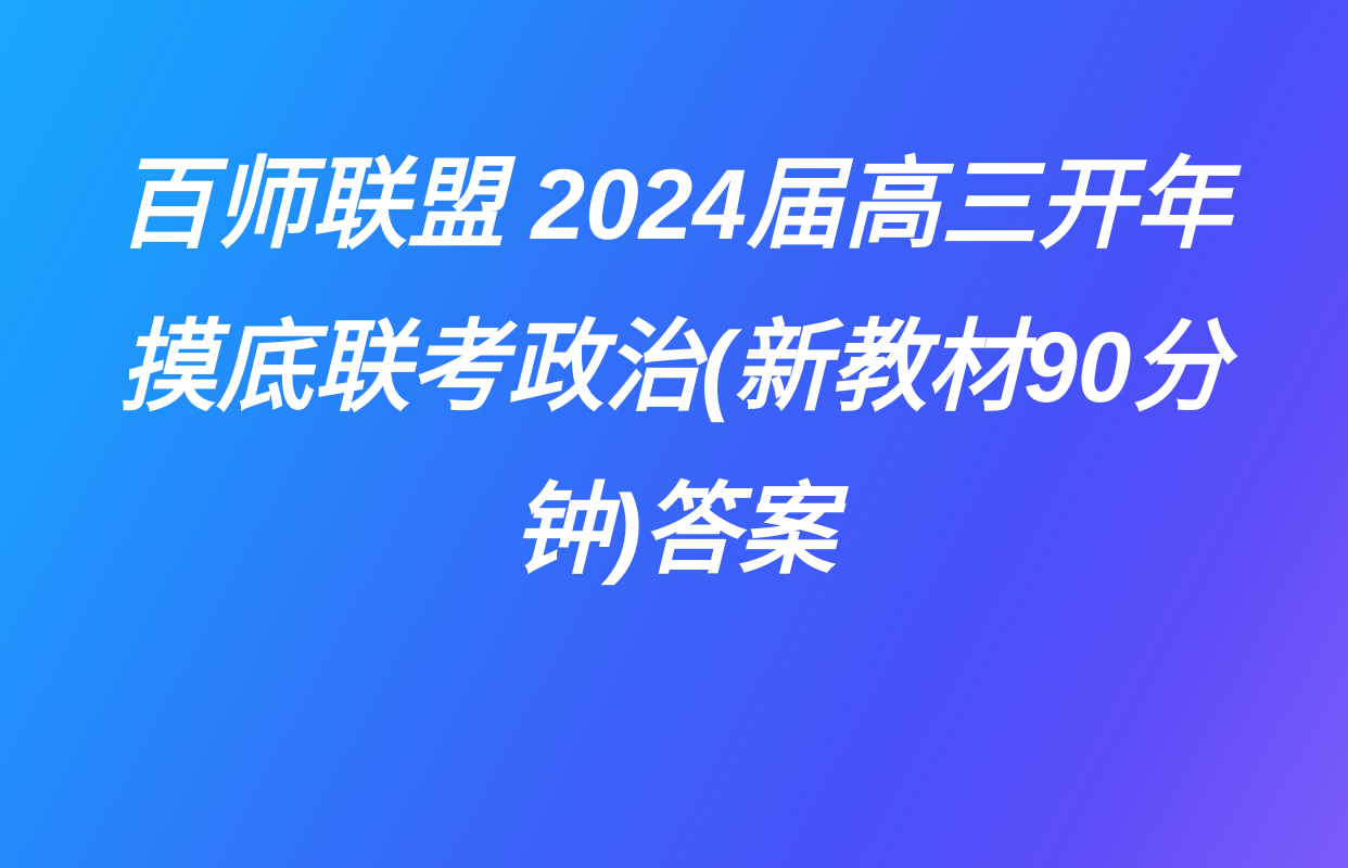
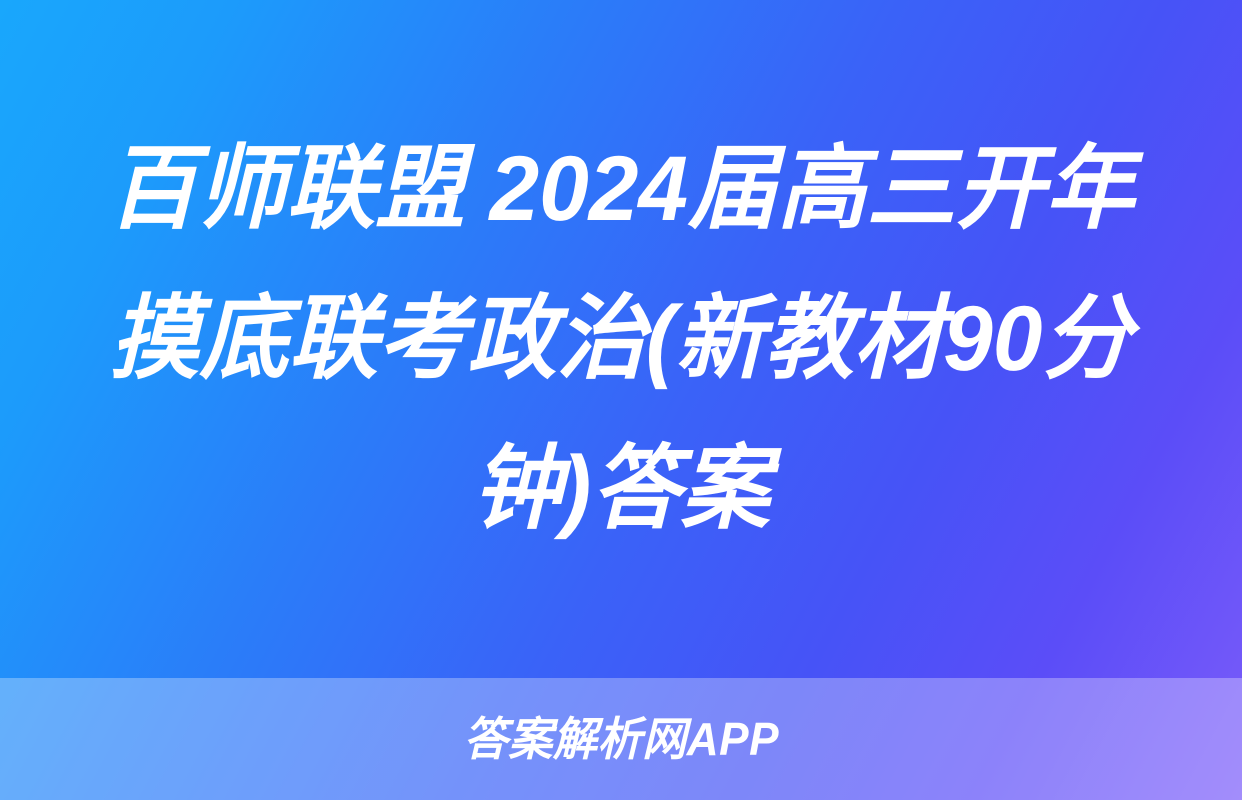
  百师联盟 2024届高三开年摸底联考政治(新教材90分钟)答案
+ 答案解析网APP
